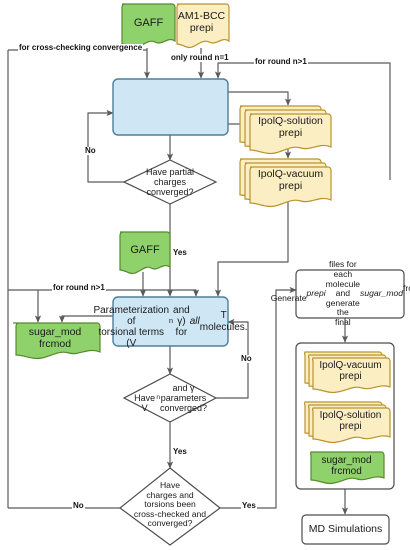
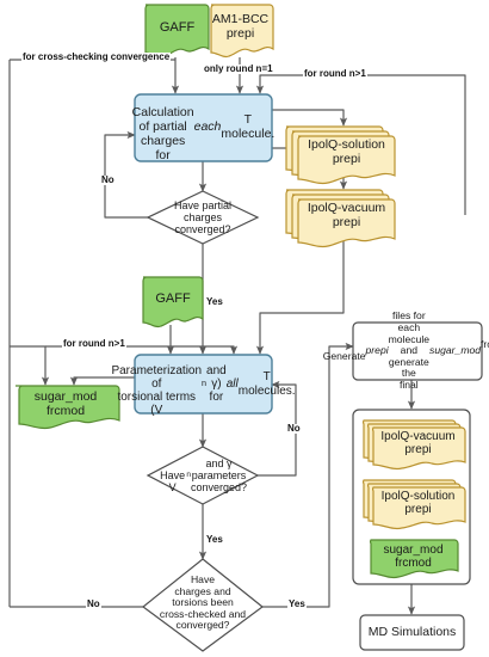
  GAFF
  AM1-BCC
  prepi
+ Calculation of partial
+ charges for
+ each
+ T
+ molecule.
  IpolQ-solution
  prepi
  IpolQ-vacuum
  prepi
  Have partial
  charges
  converged?
  GAFF
  Parameterization of
  torsional terms (V
  n
  and γ)
  for
  all
  T molecules.
  sugar_mod
  frcmod
  Have V
  and γ
  parameters
  converged?
  Have
  charges and
  torsions been
  cross-checked and
  converged?
  Generate
  prepi
  files for each
  molecule and generate the
  final
  sugar_mod
  IpolQ-vacuum
  prepi
  IpolQ-solution
  prepi
  sugar_mod
  frcmod
  MD Simulations
  for cross-checking convergence
  only round n=1
  for round n>1
  No
  Yes
  for round n>1
  No
  Yes
  No
  Yes
